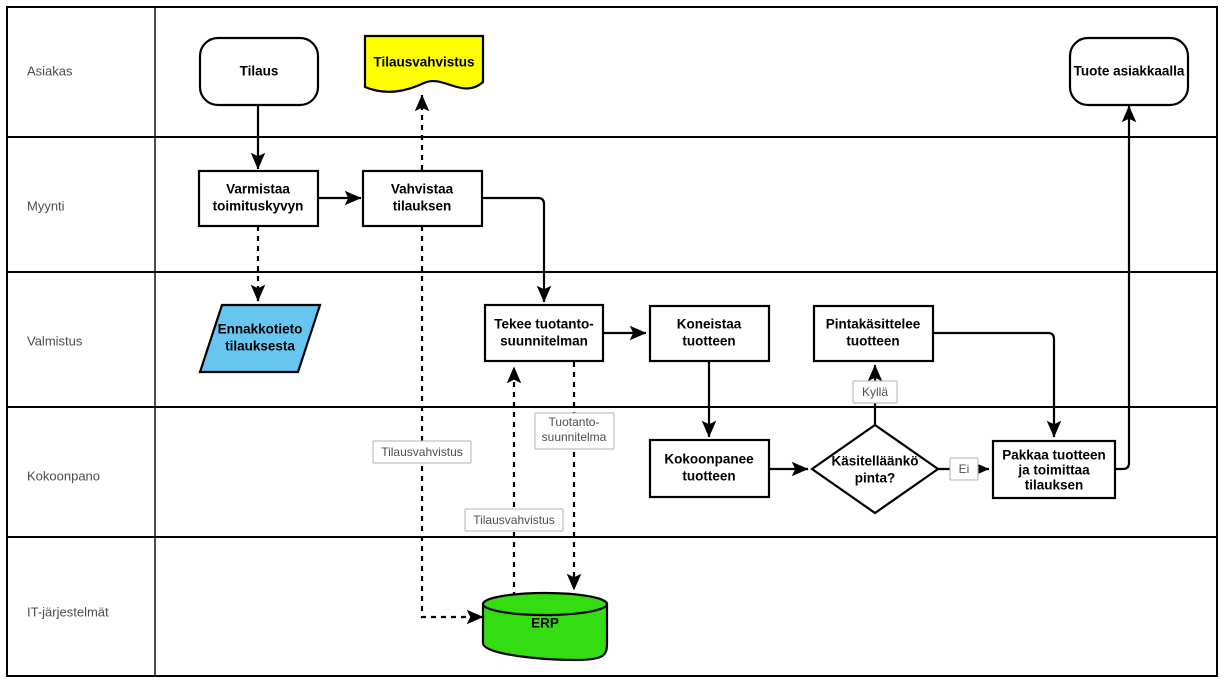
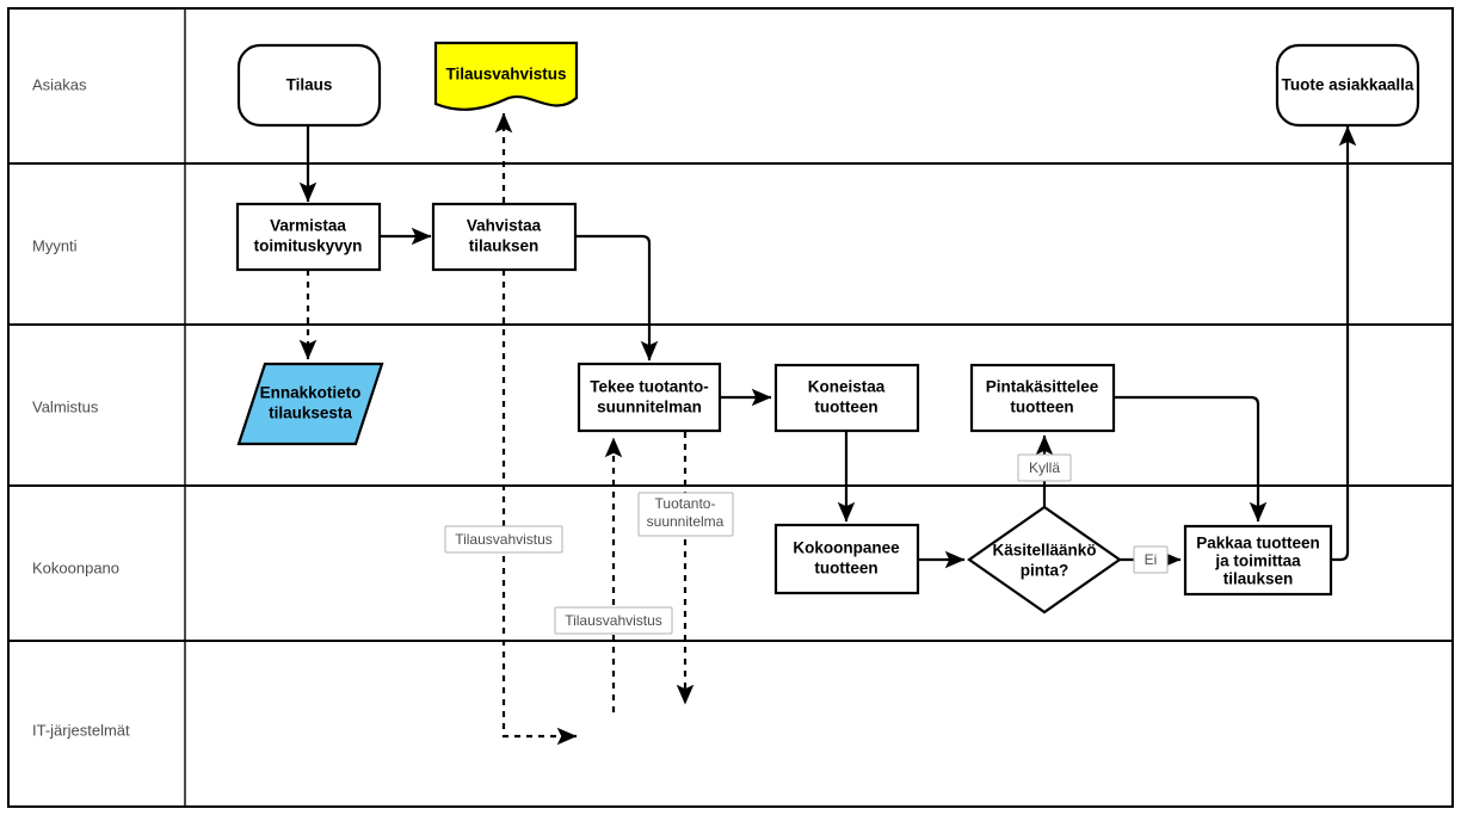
  Asiakas
  Myynti
  Valmistus
  Kokoonpano
  IT-järjestelmät
  Kyllä
  Ei
  Tilausvahvistus
  Tilausvahvistus
  Tuotanto-
  suunnitelma
  Tilaus
  Tilausvahvistus
  Tuote asiakkaalla
  Varmistaa
  toimituskyvyn
  Vahvistaa
  tilauksen
  Ennakkotieto
  tilauksesta
  Tekee tuotanto-
  suunnitelman
  Koneistaa
  tuotteen
  Pintakäsittelee
  tuotteen
  Kokoonpanee
  tuotteen
  Käsitelläänkö
  pinta?
  Pakkaa tuotteen
  ja toimittaa
  tilauksen
- ERP
